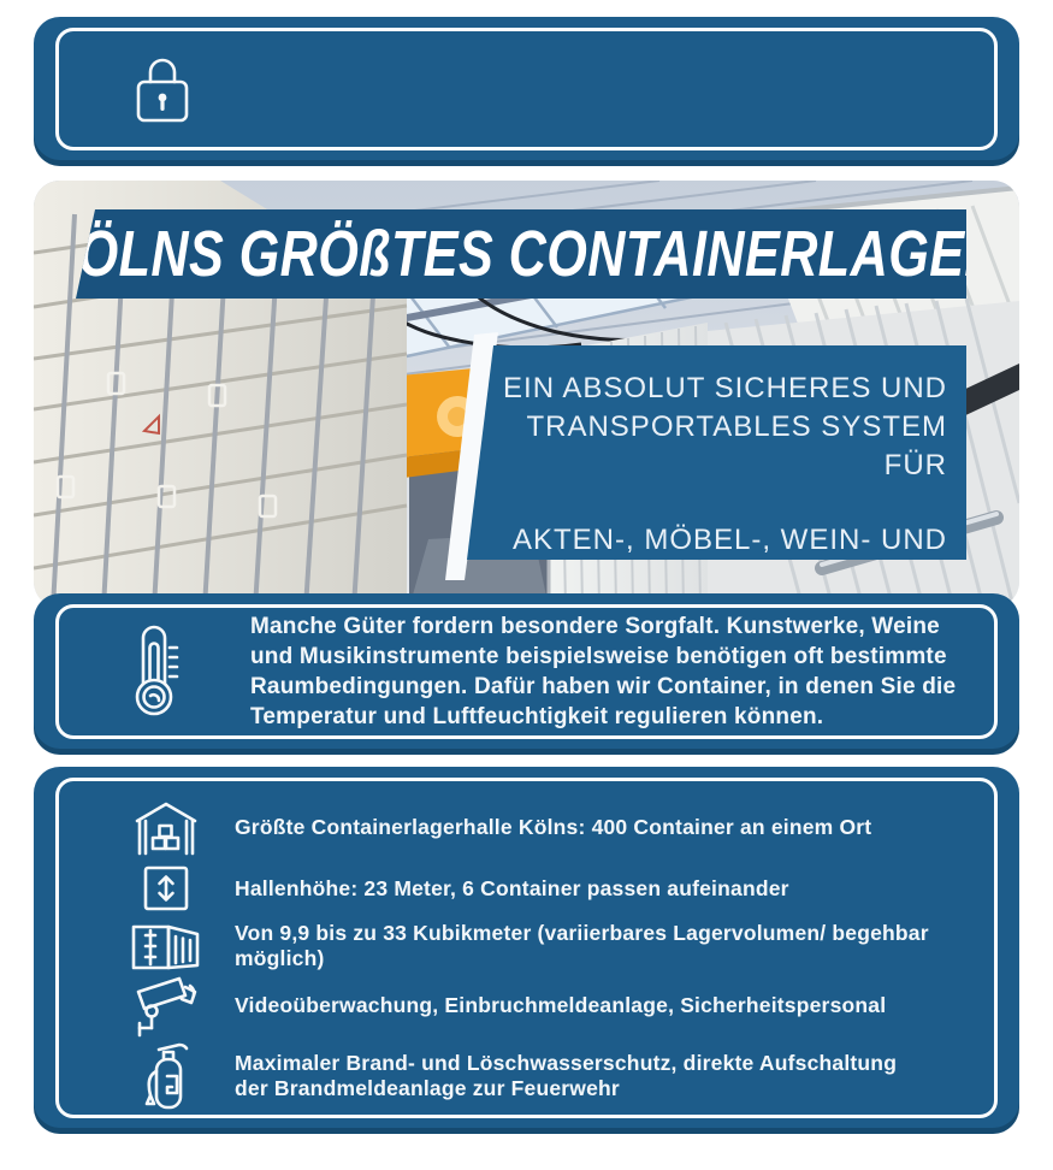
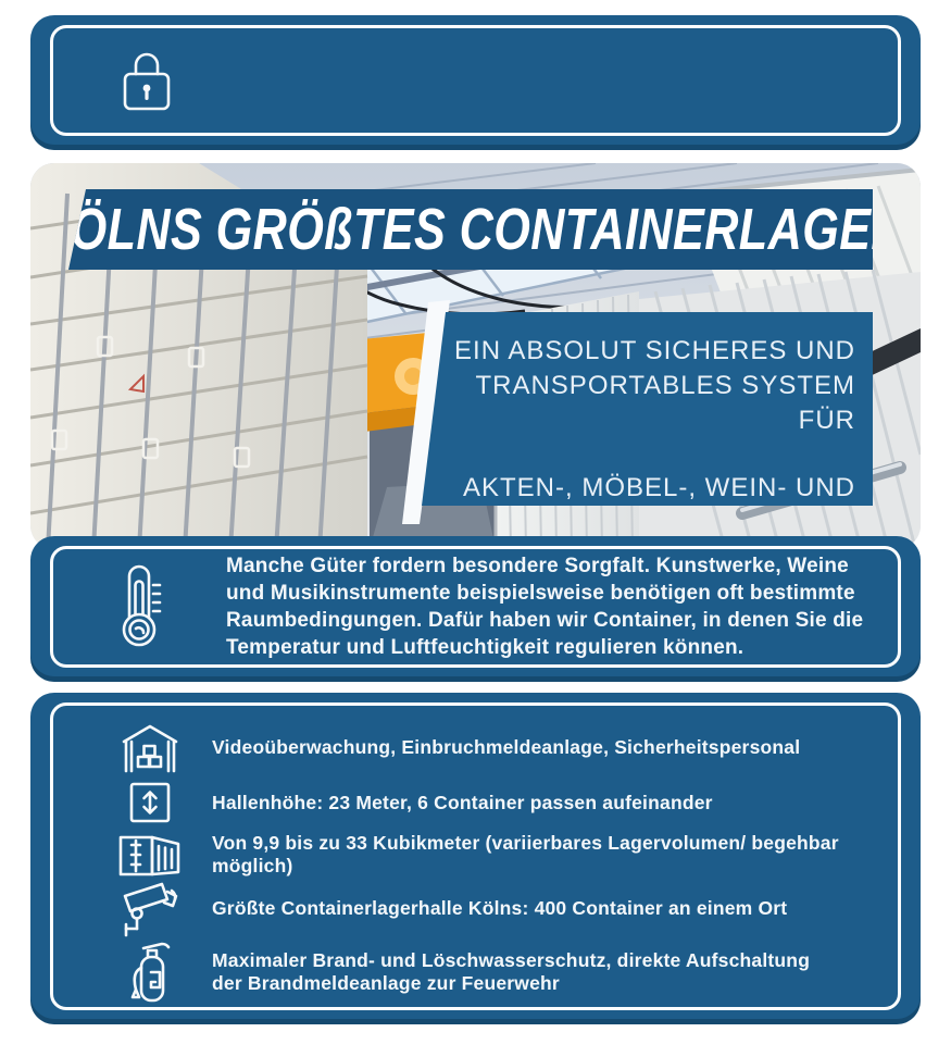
  ÖLNS GRÖßTES CONTAINERLAGE
  EIN ABSOLUT SICHERES UND
  TRANSPORTABLES SYSTEM FÜR
  AKTEN-, MÖBEL-, WEIN- UND
  Manche Güter fordern besondere Sorgfalt. Kunstwerke, Weine
  und Musikinstrumente beispielsweise benötigen oft bestimmte
  Raumbedingungen. Dafür haben wir Container, in denen Sie die
  Temperatur und Luftfeuchtigkeit regulieren können.
- Größte Containerlagerhalle Kölns: 400 Container an einem Ort
+ Videoüberwachung, Einbruchmeldeanlage, Sicherheitspersonal
  Hallenhöhe: 23 Meter, 6 Container passen aufeinander
  Von 9,9 bis zu 33 Kubikmeter (variierbares Lagervolumen/ begehbar möglich)
- Videoüberwachung, Einbruchmeldeanlage, Sicherheitspersonal
+ Größte Containerlagerhalle Kölns: 400 Container an einem Ort
  Maximaler Brand- und Löschwasserschutz, direkte Aufschaltung
  der Brandmeldeanlage zur Feuerwehr
